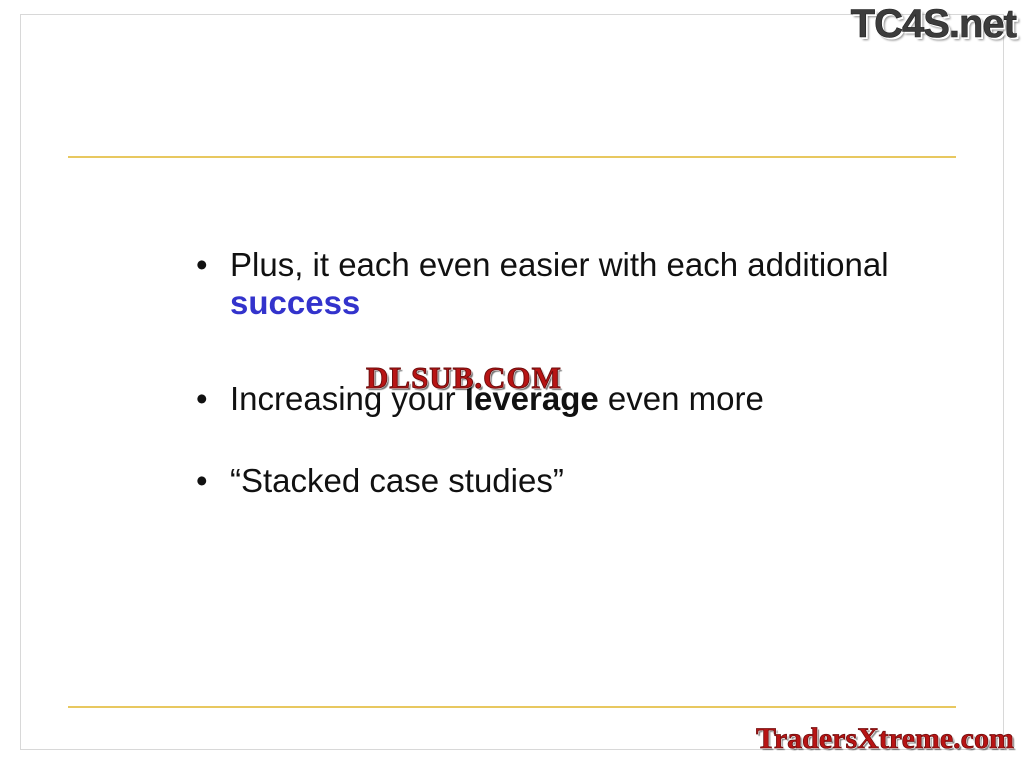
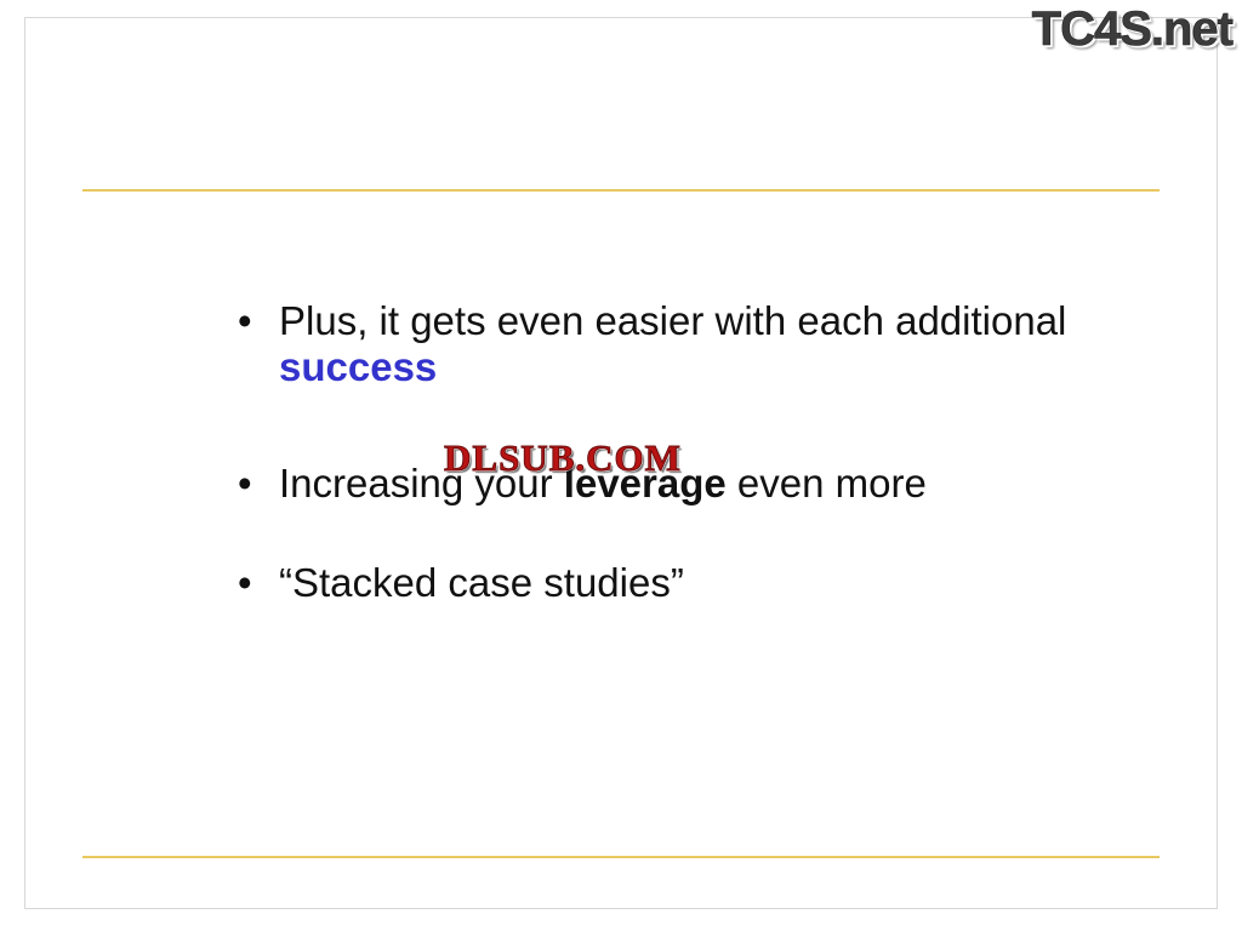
  TC4S.net
  •
- Plus, it each even easier with each additional success
+ Plus, it gets even easier with each additional success
  •
  Increasing your leverage even more
  •
  “Stacked case studies”
  DLSUB.COM
- TradersXtreme.com
